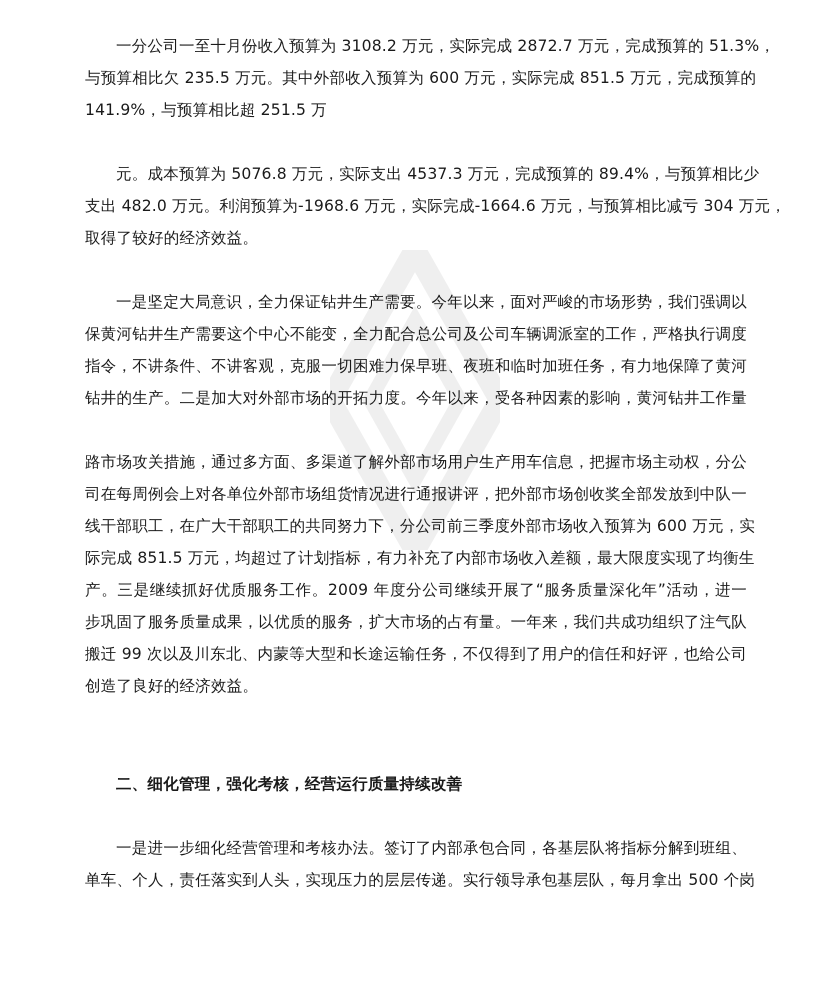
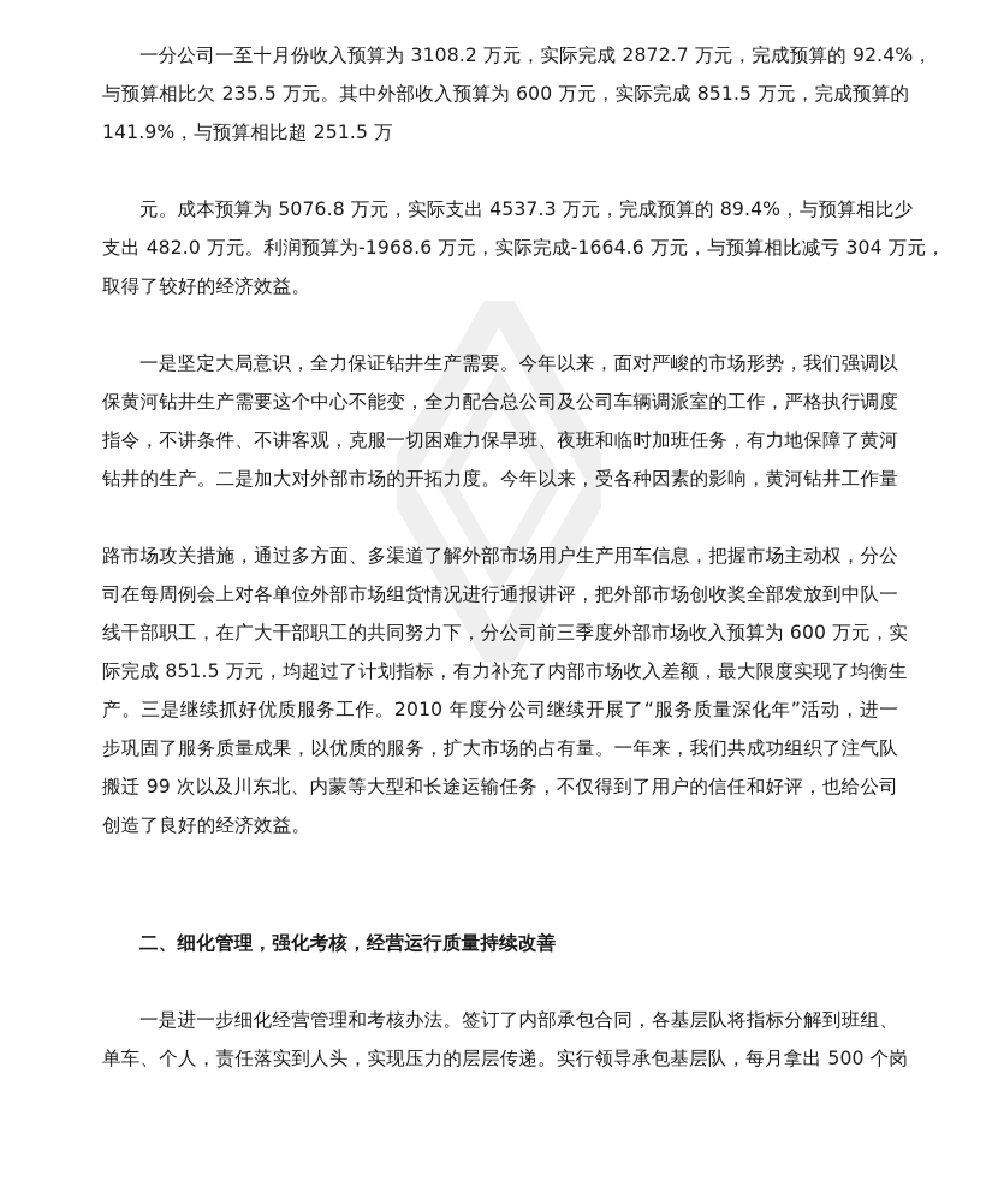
- 一分公司一至十月份收入预算为 3108.2 万元，实际完成 2872.7 万元，完成预算的 51.3%，
+ 一分公司一至十月份收入预算为 3108.2 万元，实际完成 2872.7 万元，完成预算的 92.4%，
  与预算相比欠 235.5 万元。其中外部收入预算为 600 万元，实际完成 851.5 万元，完成预算的
  141.9%，与预算相比超 251.5 万
  元。成本预算为 5076.8 万元，实际支出 4537.3 万元，完成预算的 89.4%，与预算相比少
  支出 482.0 万元。利润预算为-1968.6 万元，实际完成-1664.6 万元，与预算相比减亏 304 万元，
  取得了较好的经济效益。
  一是坚定大局意识，全力保证钻井生产需要。今年以来，面对严峻的市场形势，我们强调以
  保黄河钻井生产需要这个中心不能变，全力配合总公司及公司车辆调派室的工作，严格执行调度
  指令，不讲条件、不讲客观，克服一切困难力保早班、夜班和临时加班任务，有力地保障了黄河
  钻井的生产。二是加大对外部市场的开拓力度。今年以来，受各种因素的影响，黄河钻井工作量
  路市场攻关措施，通过多方面、多渠道了解外部市场用户生产用车信息，把握市场主动权，分公
  司在每周例会上对各单位外部市场组货情况进行通报讲评，把外部市场创收奖全部发放到中队一
  线干部职工，在广大干部职工的共同努力下，分公司前三季度外部市场收入预算为 600 万元，实
  际完成 851.5 万元，均超过了计划指标，有力补充了内部市场收入差额，最大限度实现了均衡生
- 产。三是继续抓好优质服务工作。2009 年度分公司继续开展了“服务质量深化年”活动，进一
+ 产。三是继续抓好优质服务工作。2010 年度分公司继续开展了“服务质量深化年”活动，进一
  步巩固了服务质量成果，以优质的服务，扩大市场的占有量。一年来，我们共成功组织了注气队
  搬迁 99 次以及川东北、内蒙等大型和长途运输任务，不仅得到了用户的信任和好评，也给公司
  创造了良好的经济效益。
  二、细化管理，强化考核，经营运行质量持续改善
  一是进一步细化经营管理和考核办法。签订了内部承包合同，各基层队将指标分解到班组、
  单车、个人，责任落实到人头，实现压力的层层传递。实行领导承包基层队，每月拿出 500 个岗
